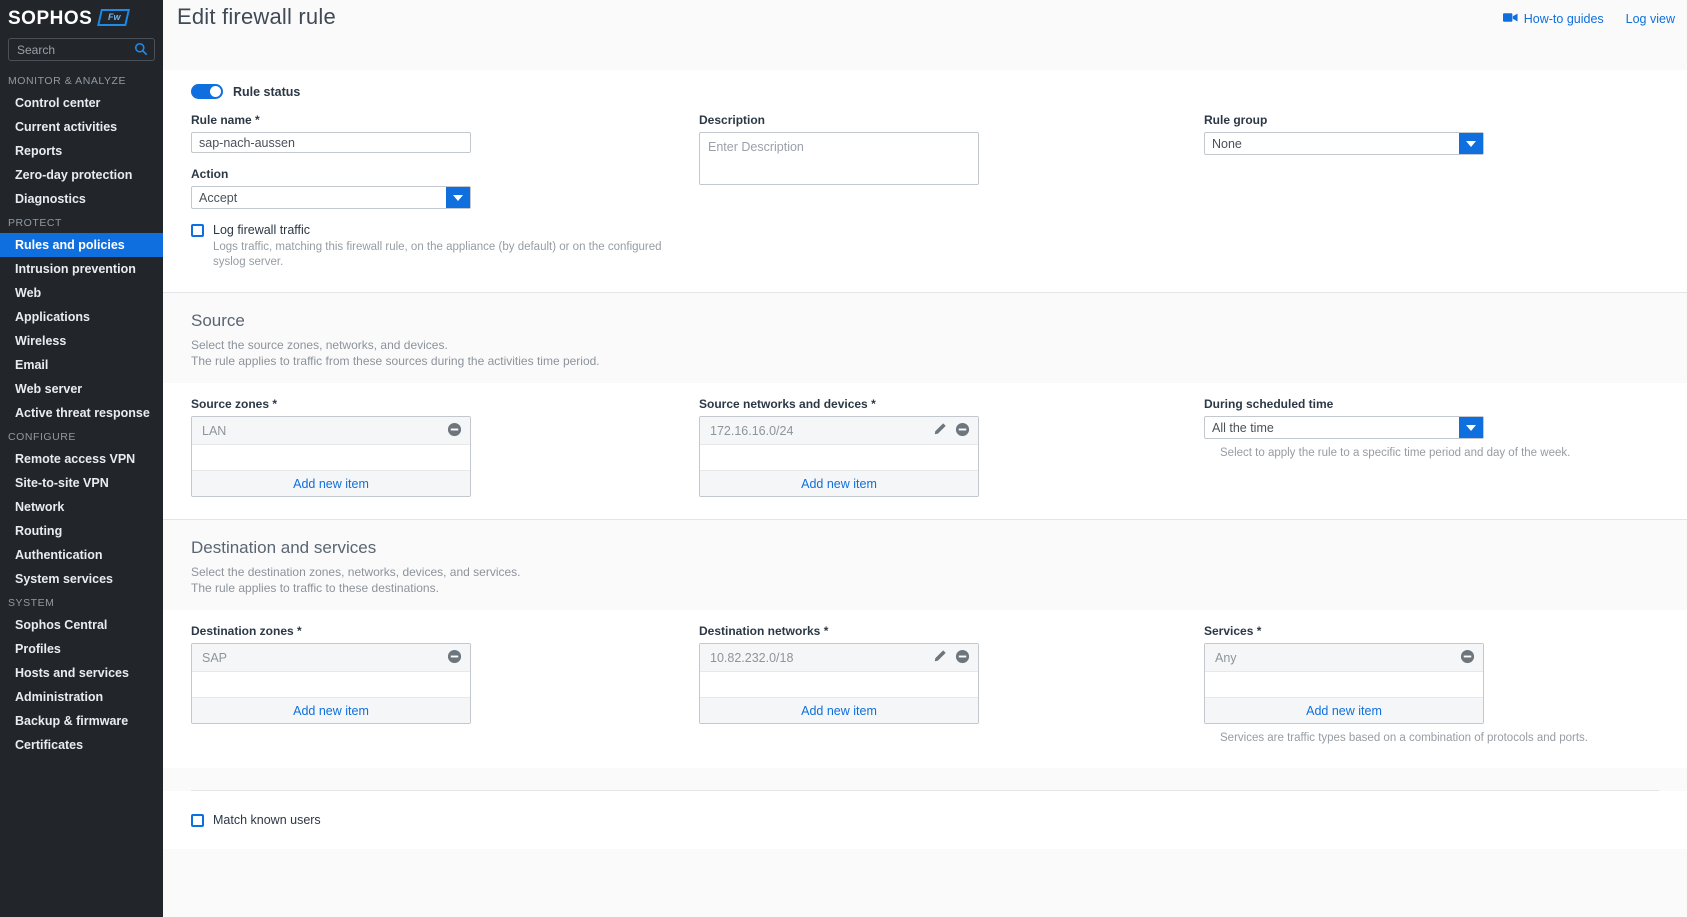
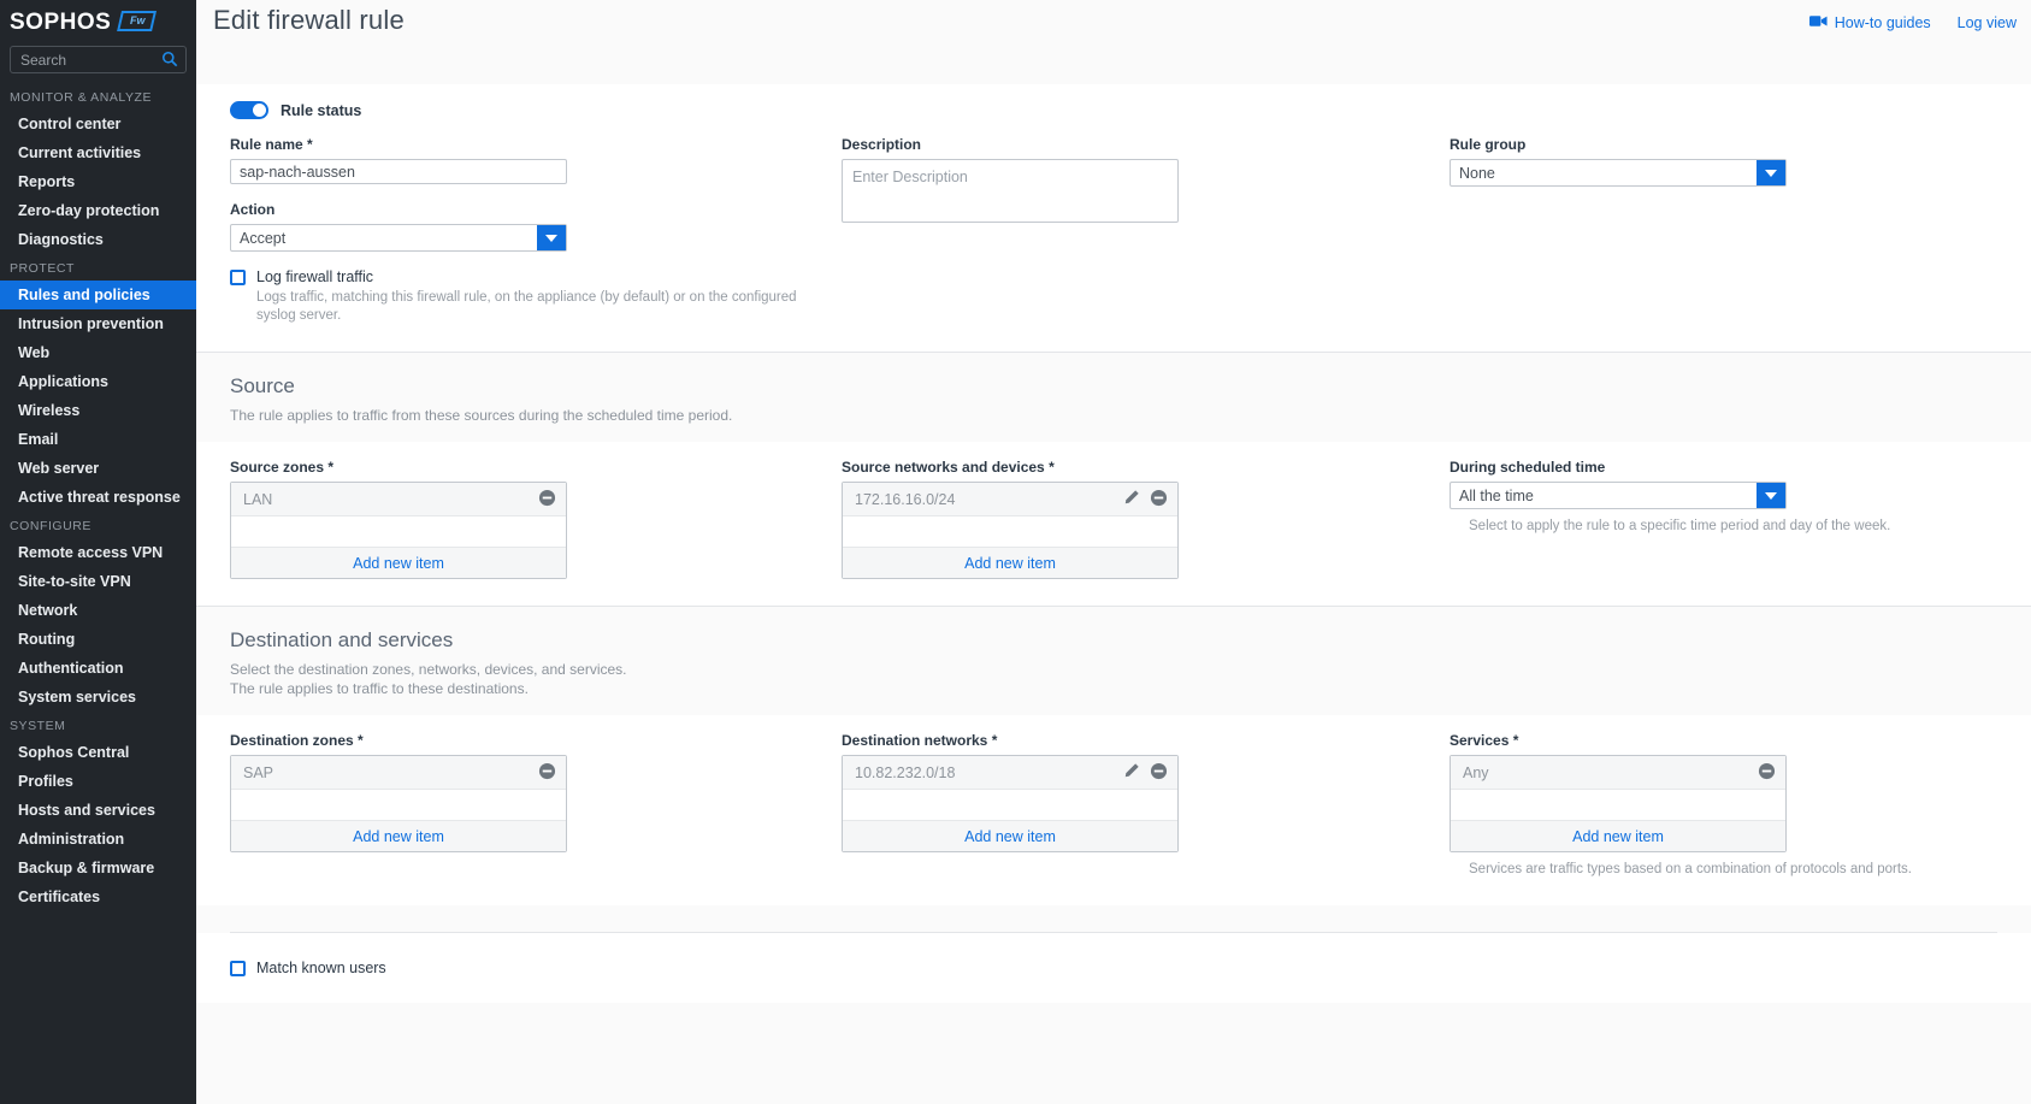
  SOPHOS
  Search
  MONITOR & ANALYZE
  Control center
  Current activities
  Reports
  Zero-day protection
  Diagnostics
  PROTECT
  Rules and policies
  Intrusion prevention
  Web
  Applications
  Wireless
  Email
  Web server
  Active threat response
  CONFIGURE
  Remote access VPN
  Site-to-site VPN
  Network
  Routing
  Authentication
  System services
  SYSTEM
  Sophos Central
  Profiles
  Hosts and services
  Administration
  Backup & firmware
  Certificates
  Edit firewall rule
  How-to guides
  Log view
  Rule status
  Rule name *
  sap-nach-aussen
  Action
  Accept
  Log firewall traffic
  Logs traffic, matching this firewall rule, on the appliance (by default) or on the configured syslog server.
  Description
  Enter Description
  Rule group
  None
  Source
- Select the source zones, networks, and devices.
- The rule applies to traffic from these sources during the activities time period.
+ The rule applies to traffic from these sources during the scheduled time period.
  Source zones *
  LAN
  Add new item
  Source networks and devices *
  172.16.16.0/24
  Add new item
  During scheduled time
  All the time
  Select to apply the rule to a specific time period and day of the week.
  Destination and services
  Select the destination zones, networks, devices, and services.
  The rule applies to traffic to these destinations.
  Destination zones *
  SAP
  Add new item
  Destination networks *
  10.82.232.0/18
  Add new item
  Services *
  Any
  Add new item
  Services are traffic types based on a combination of protocols and ports.
  Match known users
